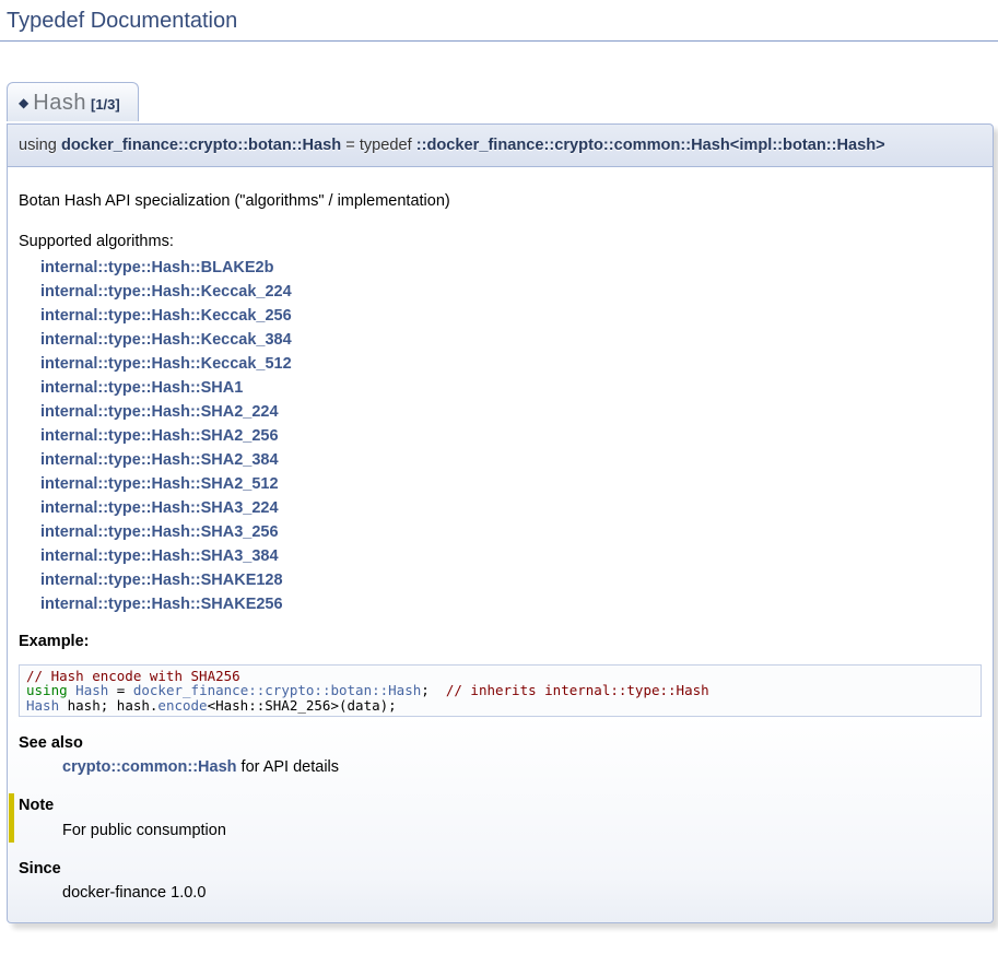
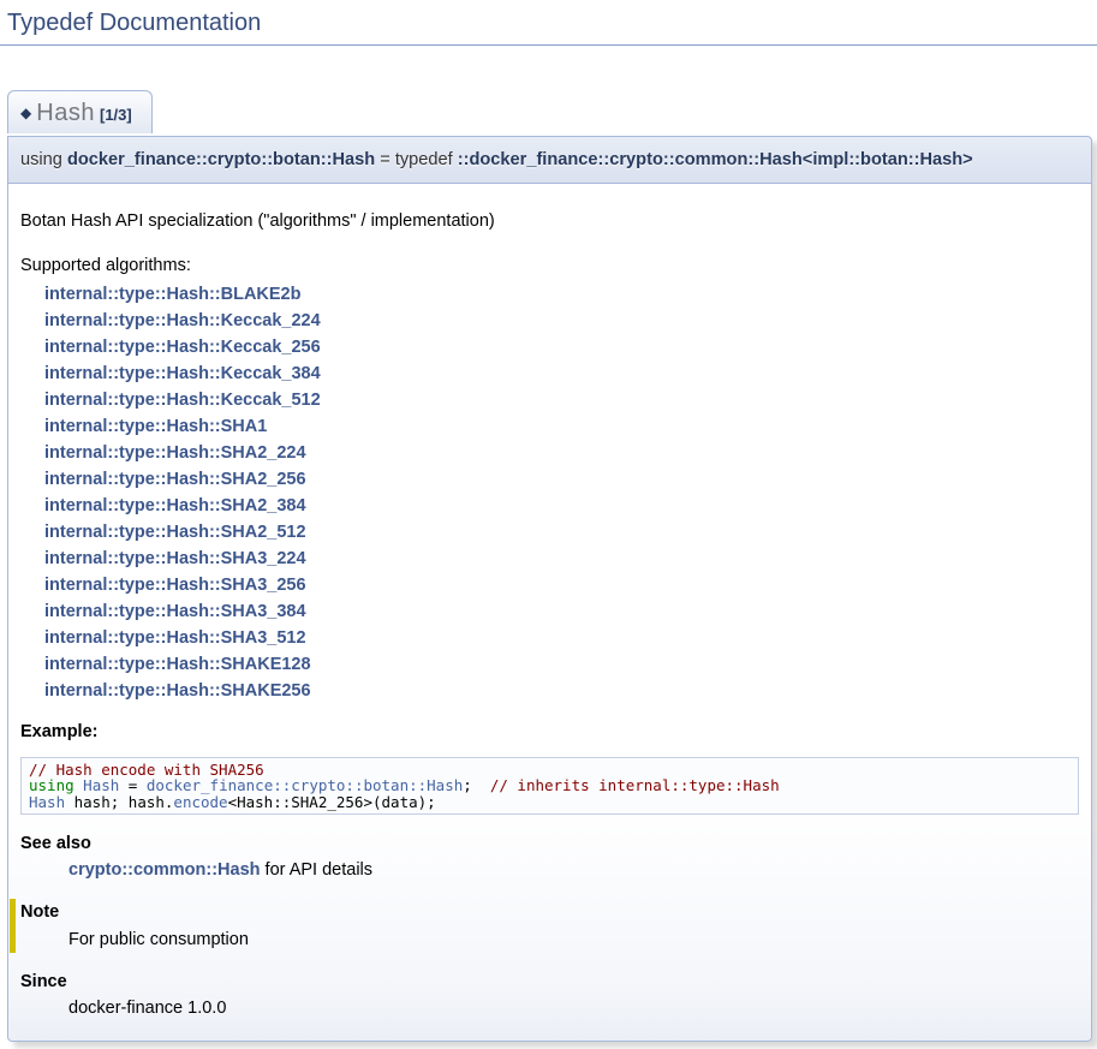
  Typedef Documentation
  ◆ Hash [1/3]
  using docker_finance::crypto::botan::Hash = typedef ::docker_finance::crypto::common::Hash<impl::botan::Hash>
  Botan Hash API specialization ("algorithms" / implementation)
  Supported algorithms:
  internal::type::Hash::BLAKE2b
  internal::type::Hash::Keccak_224
  internal::type::Hash::Keccak_256
  internal::type::Hash::Keccak_384
  internal::type::Hash::Keccak_512
  internal::type::Hash::SHA1
  internal::type::Hash::SHA2_224
  internal::type::Hash::SHA2_256
  internal::type::Hash::SHA2_384
  internal::type::Hash::SHA2_512
  internal::type::Hash::SHA3_224
  internal::type::Hash::SHA3_256
  internal::type::Hash::SHA3_384
+ internal::type::Hash::SHA3_512
  internal::type::Hash::SHAKE128
  internal::type::Hash::SHAKE256
  Example:
  // Hash encode with SHA256
  using Hash = docker_finance::crypto::botan::Hash; // inherits internal::type::Hash
  Hash hash; hash.encode<Hash::SHA2_256>(data);
  See also
  crypto::common::Hash for API details
  Note
  For public consumption
  Since
  docker-finance 1.0.0
